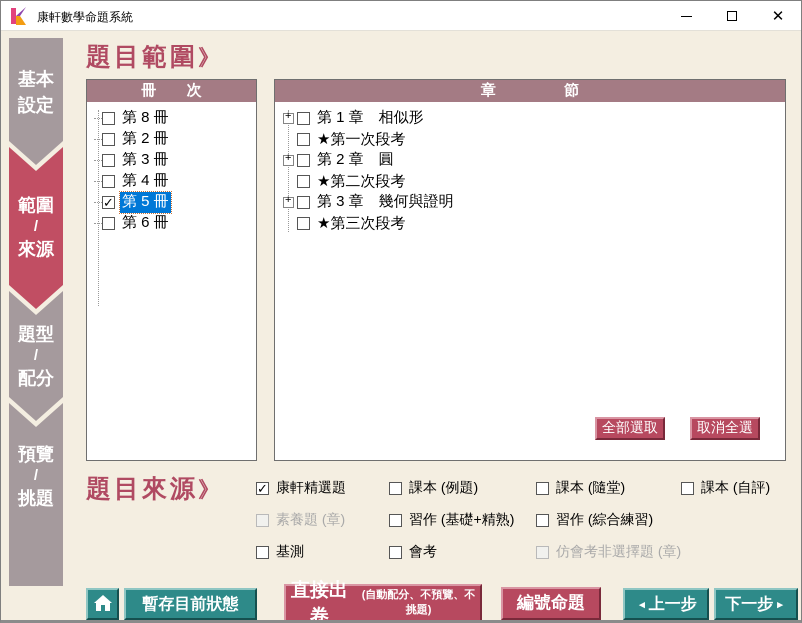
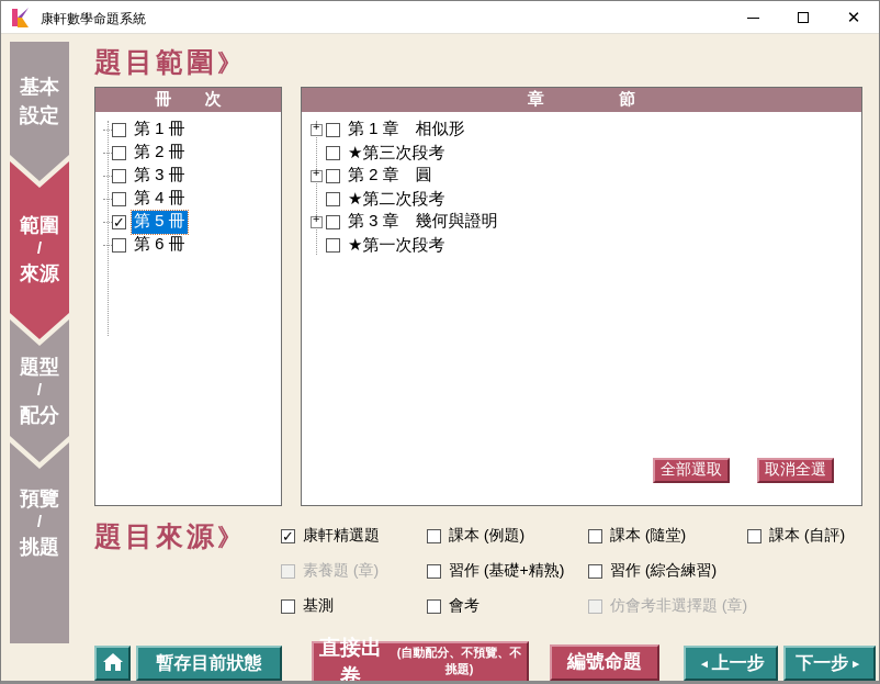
  康軒數學命題系統
  ✕
  基本
  設定
  範圍
  /
  來源
  題型
  /
  配分
  預覽
  /
  挑題
  題目範圍》
  冊 次
- 第 8 冊
+ 第 1 冊
  第 2 冊
  第 3 冊
  第 4 冊
  第 5 冊
  第 6 冊
  章 節
  第 1 章 相似形
- ★第一次段考
+ ★第三次段考
  第 2 章 圓
  ★第二次段考
  第 3 章 幾何與證明
- ★第三次段考
+ ★第一次段考
  全部選取
  取消全選
  題目來源》
  康軒精選題
  課本 (例題)
  課本 (隨堂)
  課本 (自評)
  素養題 (章)
  習作 (基礎+精熟)
  習作 (綜合練習)
  基測
  會考
  仿會考非選擇題 (章)
  暫存目前狀態
  直接出卷
  (自動配分、不預覽、不挑題)
  編號命題
  ◂
  上一步
  下一步
  ▸
